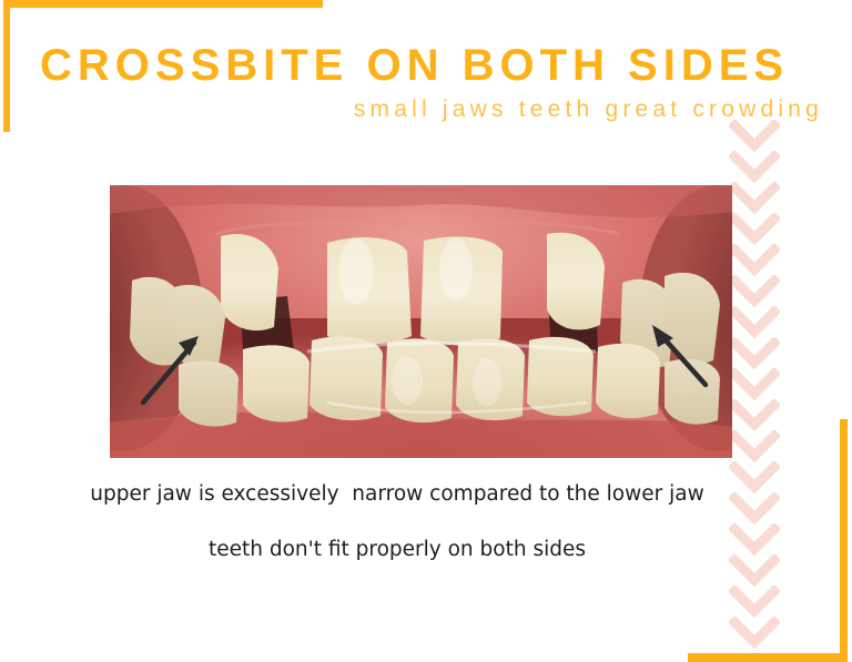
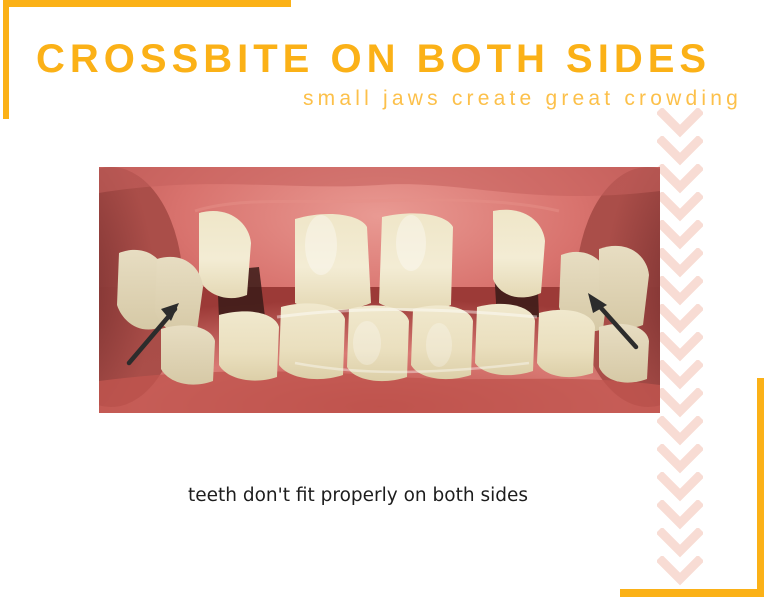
  CROSSBITE ON BOTH SIDES
- small jaws teeth great crowding
+ small jaws create great crowding
- upper jaw is excessively narrow compared to the lower jaw
  teeth don't fit properly on both sides
